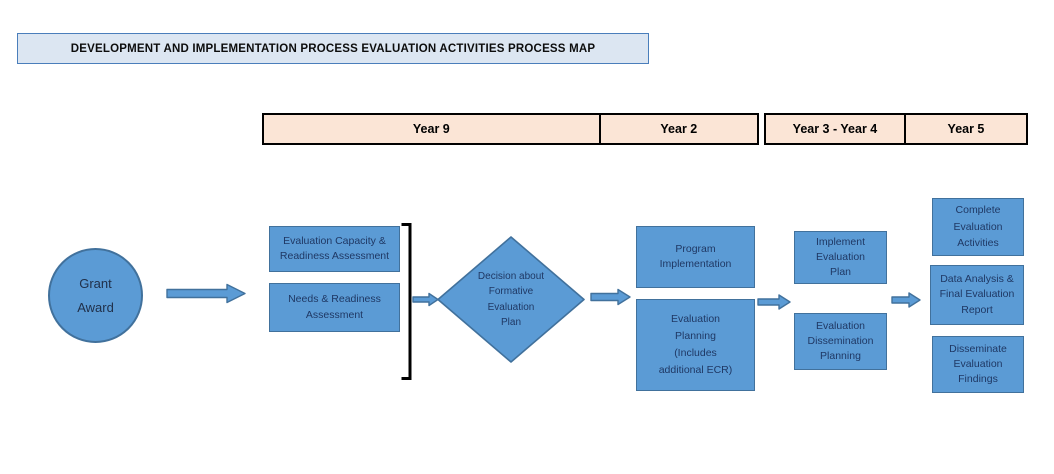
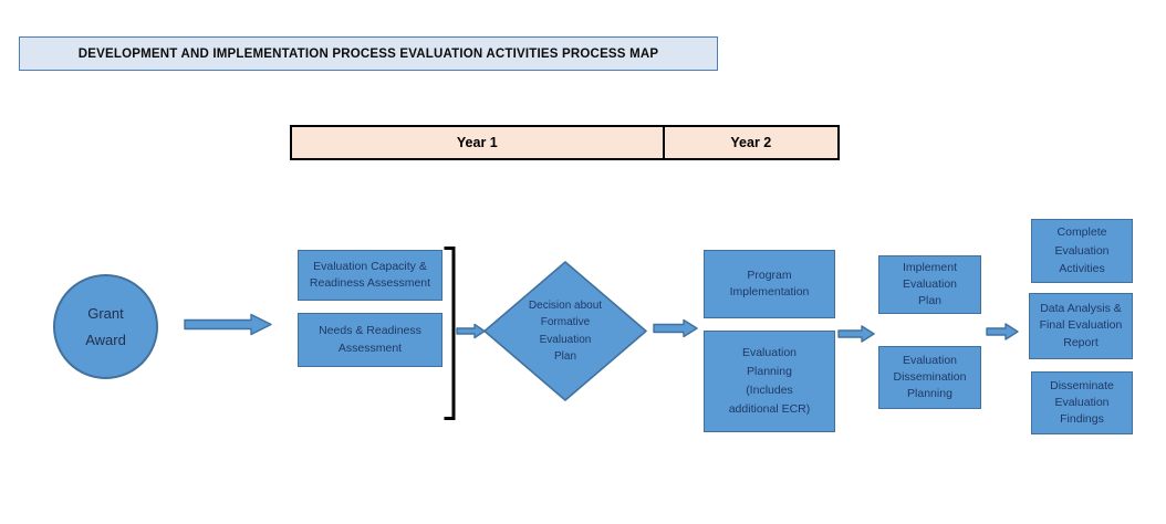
  DEVELOPMENT AND IMPLEMENTATION PROCESS EVALUATION ACTIVITIES PROCESS MAP
- Year 9
+ Year 1
  Year 2
- Year 3 - Year 4
- Year 5
  Grant
  Award
  Evaluation Capacity &
  Readiness Assessment
  Needs & Readiness
  Assessment
  Decision about
  Formative
  Evaluation
  Plan
  Program
  Implementation
  Evaluation
  Planning
  (Includes
  additional ECR)
  Implement
  Evaluation
  Plan
  Evaluation
  Dissemination
  Planning
  Complete
  Evaluation
  Activities
  Data Analysis &
  Final Evaluation
  Report
  Disseminate
  Evaluation
  Findings
